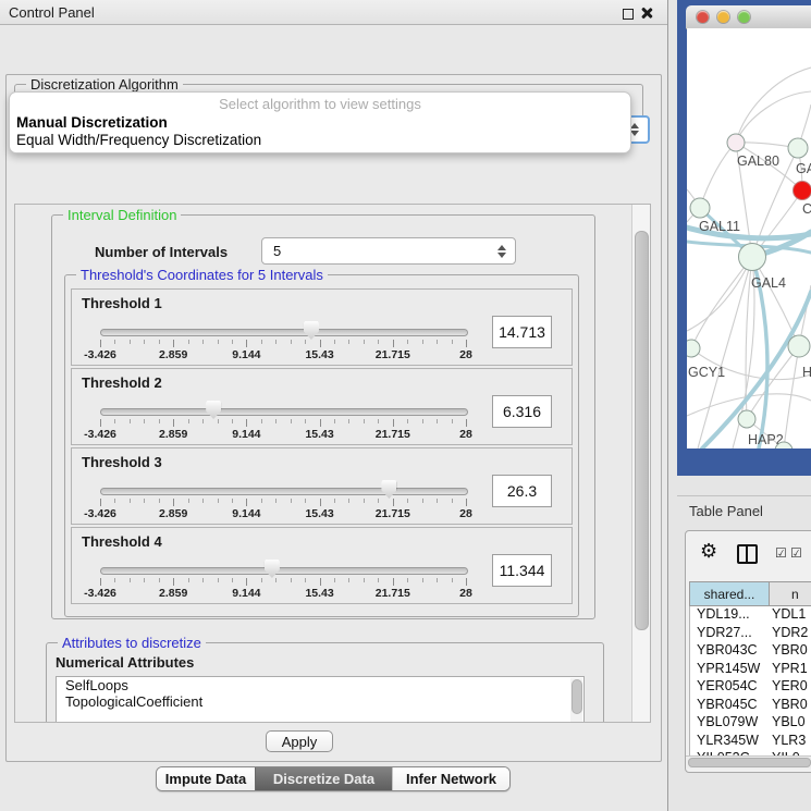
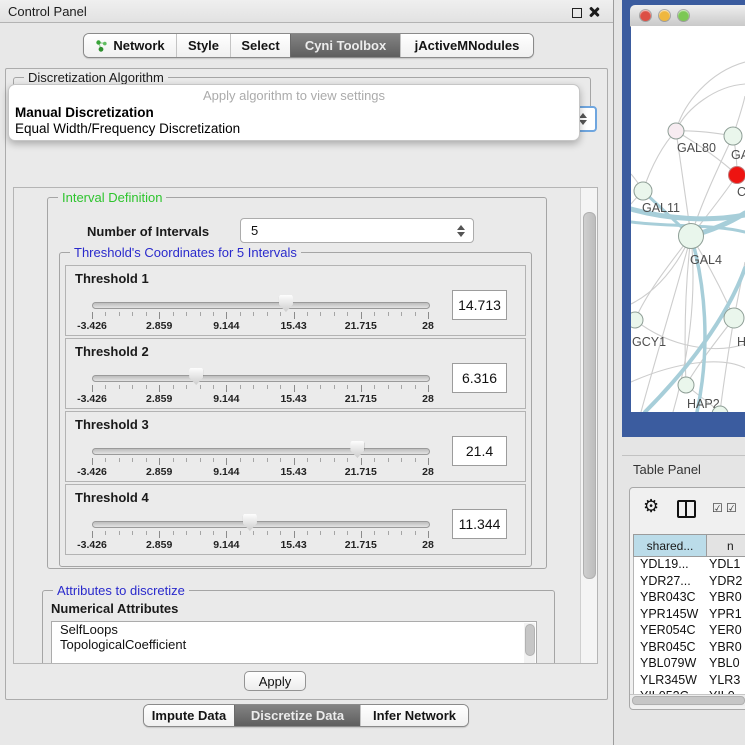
  Control Panel
+ Network
+ Style
+ Select
+ Cyni Toolbox
+ jActiveMNodules
  Discretization Algorithm
  Interval Definition
  Number of Intervals
  5
  Threshold's Coordinates for 5 Intervals
  Threshold 1
  -3.426
  2.859
  9.144
  15.43
  21.715
  28
  14.713
  Threshold 2
  -3.426
  2.859
  9.144
  15.43
  21.715
  28
  6.316
  Threshold 3
  -3.426
  2.859
  9.144
  15.43
  21.715
  28
- 26.3
+ 21.4
  Threshold 4
  -3.426
  2.859
  9.144
  15.43
  21.715
  28
  11.344
  Attributes to discretize
  Numerical Attributes
  SelfLoops
  TopologicalCoefficient
  Apply
  Impute Data
  Discretize Data
  Infer Network
- Select algorithm to view settings
+ Apply algorithm to view settings
  Manual Discretization
  Equal Width/Frequency Discretization
  GAL80
  C
  GAL11
  GAL4
  GCY1
  H
  HAP2
  Table Panel
  ⚙
  ☑
  ☑
  shared...
  n
  YDL19...
  YDL1
  YDR27...
  YDR2
  YBR043C
  YBR0
  YPR145W
  YPR1
  YER054C
  YER0
  YBR045C
  YBR0
  YBL079W
  YBL0
  YLR345W
  YLR3
